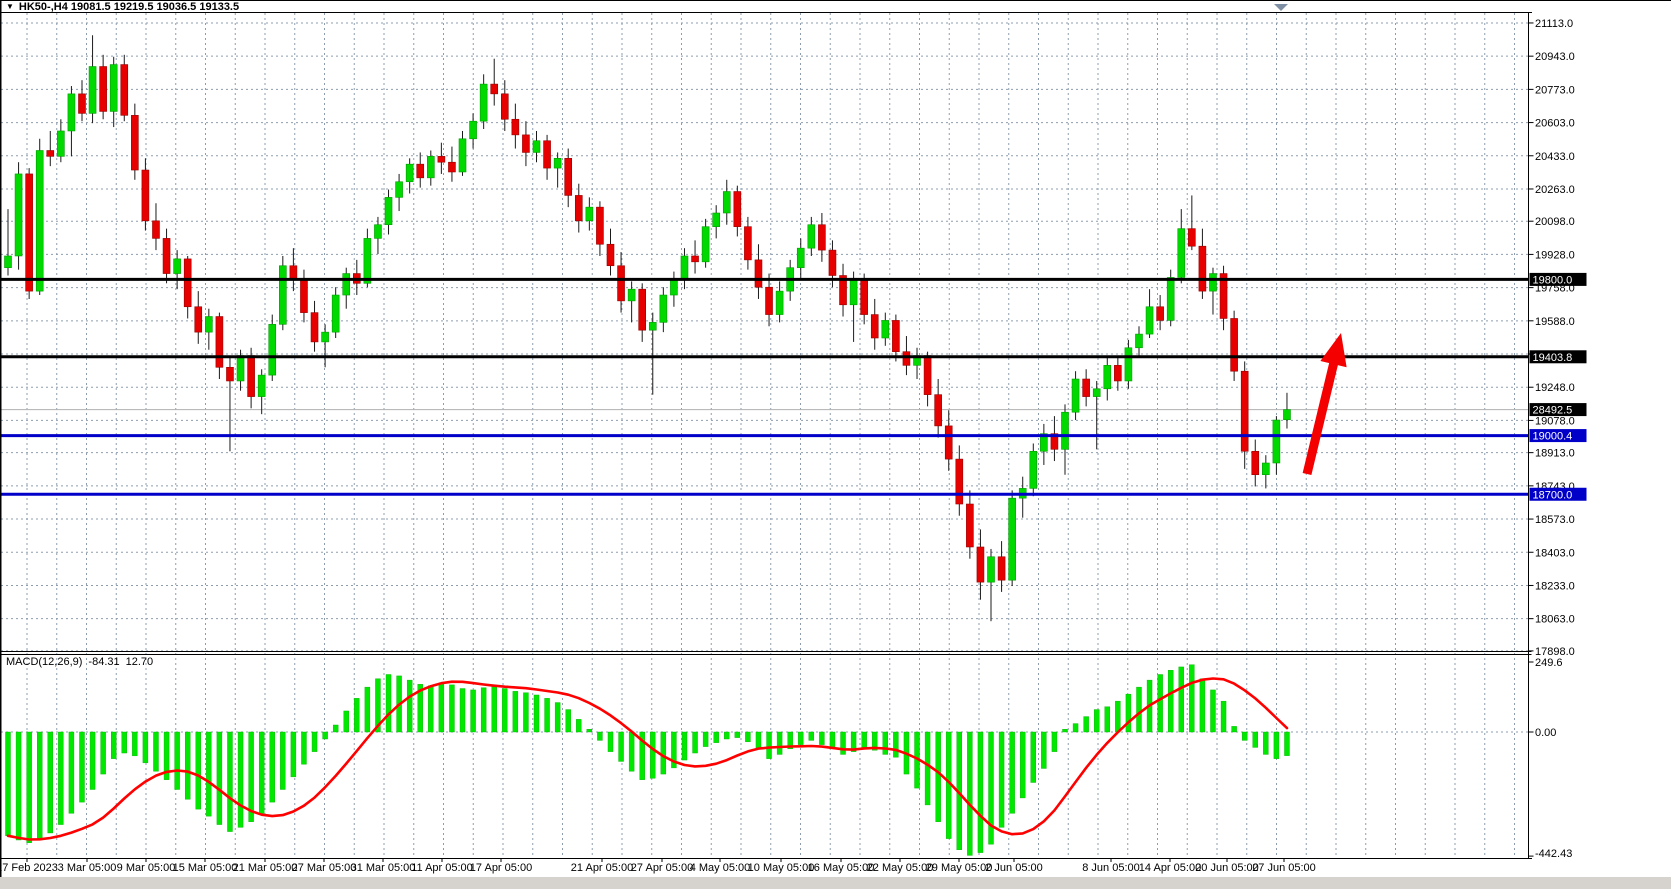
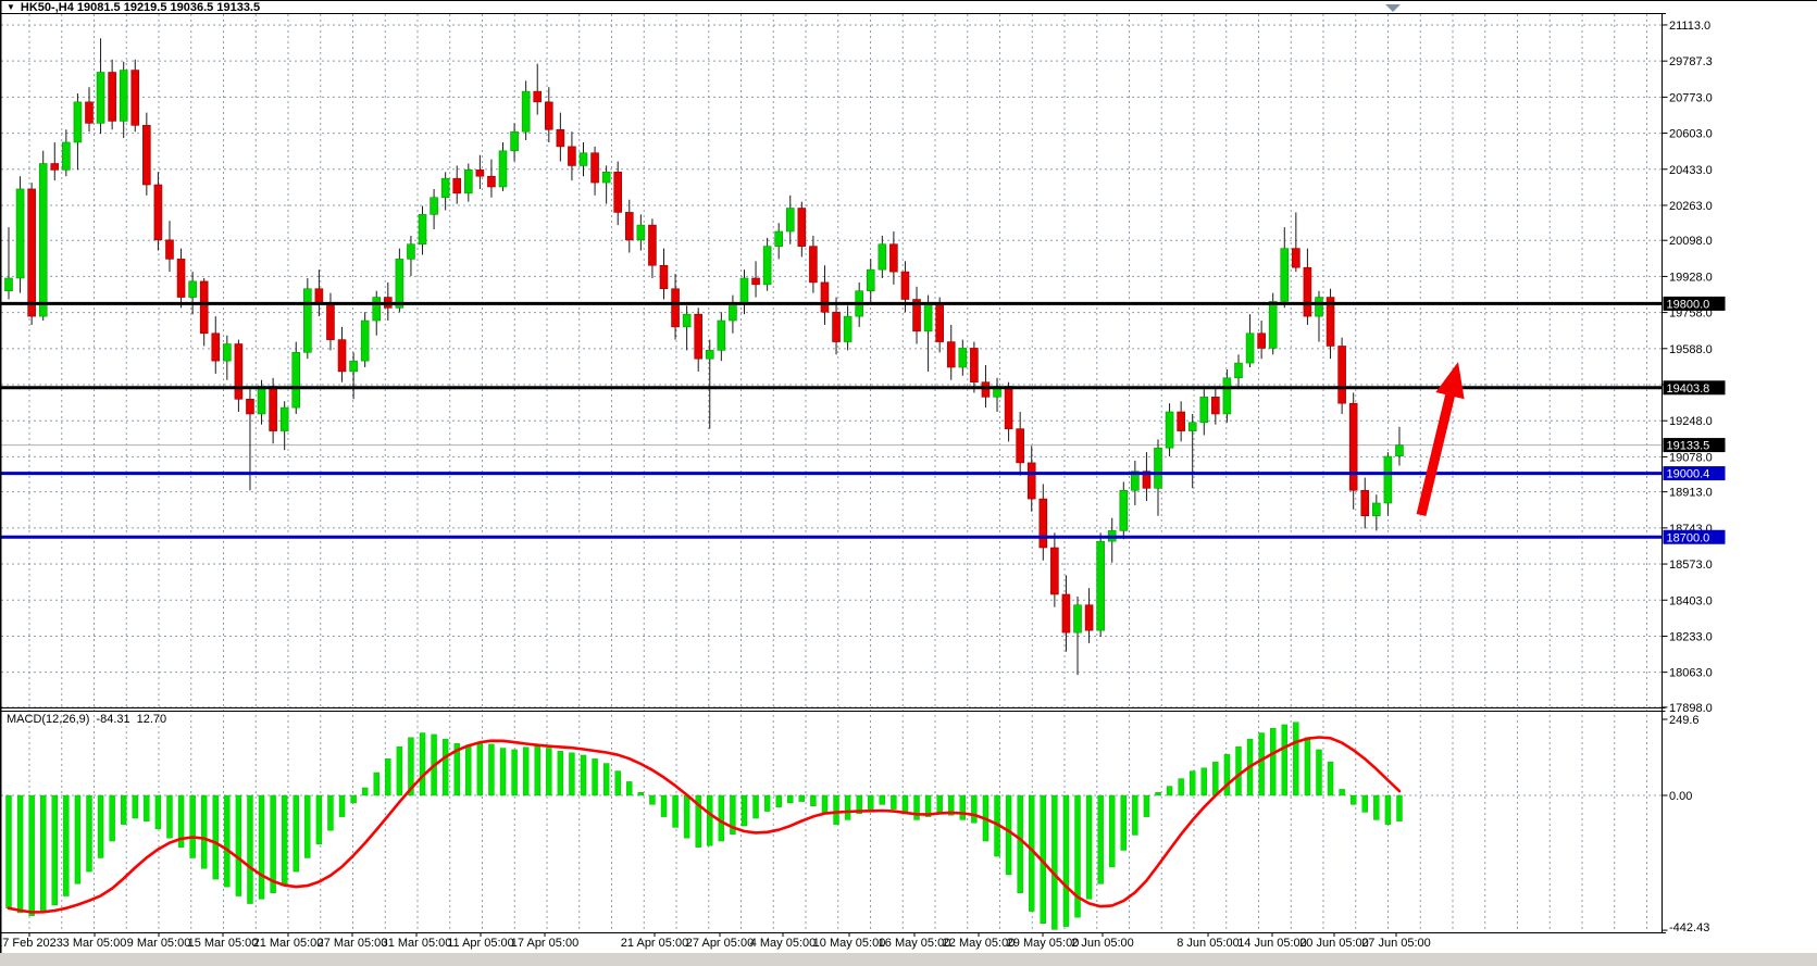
  21113.0
- 20943.0
+ 29787.3
  20773.0
  20603.0
  20433.0
  20263.0
  20098.0
  19928.0
  19758.0
  19588.0
  19248.0
  19078.0
  18913.0
  18743.0
  18573.0
  18403.0
  18233.0
  18063.0
  17898.0
  19800.0
  19403.8
  19000.4
  18700.0
- 28492.5
+ 19133.5
  249.6
  0.00
  -442.43
  7 Feb 2023
  3 Mar 05:00
  9 Mar 05:00
  15 Mar 05:00
  21 Mar 05:00
  27 Mar 05:00
  31 Mar 05:00
  11 Apr 05:00
  17 Apr 05:00
  21 Apr 05:00
  27 Apr 05:00
  4 May 05:00
  10 May 05:00
  16 May 05:00
  22 May 05:00
  29 May 05:00
  2 Jun 05:00
  8 Jun 05:00
- 14 Apr 05:00
+ 14 Jun 05:00
  20 Jun 05:00
  27 Jun 05:00
  ▼ HK50-,H4 19081.5 19219.5 19036.5 19133.5
  MACD(12,26,9) -84.31 12.70
